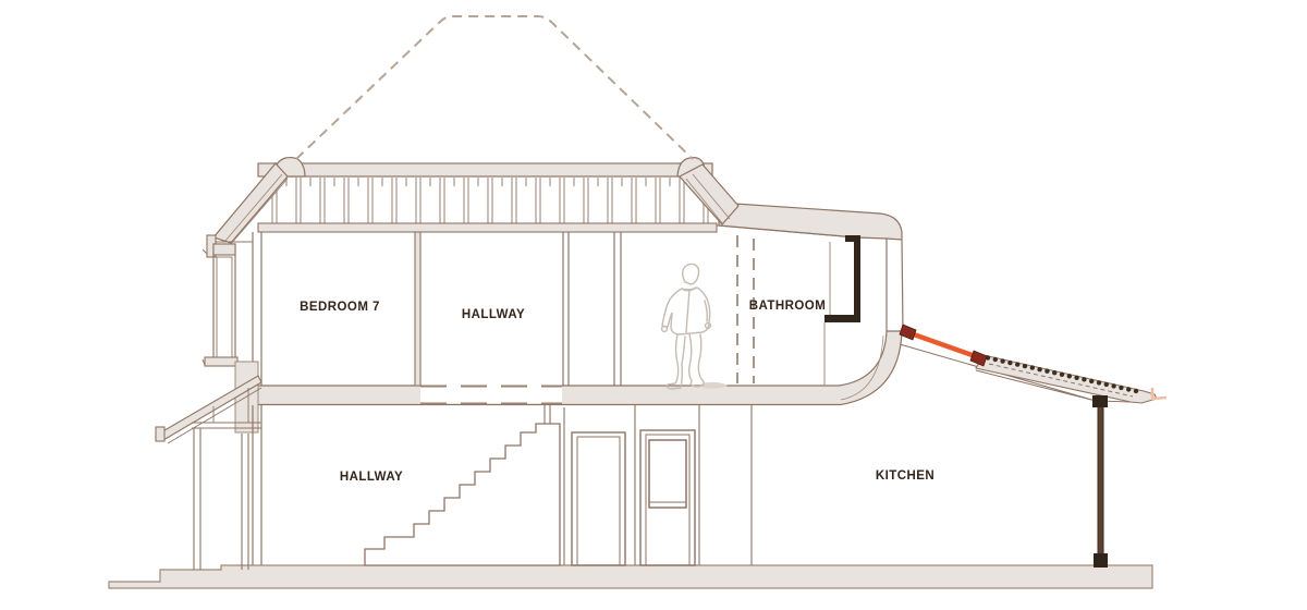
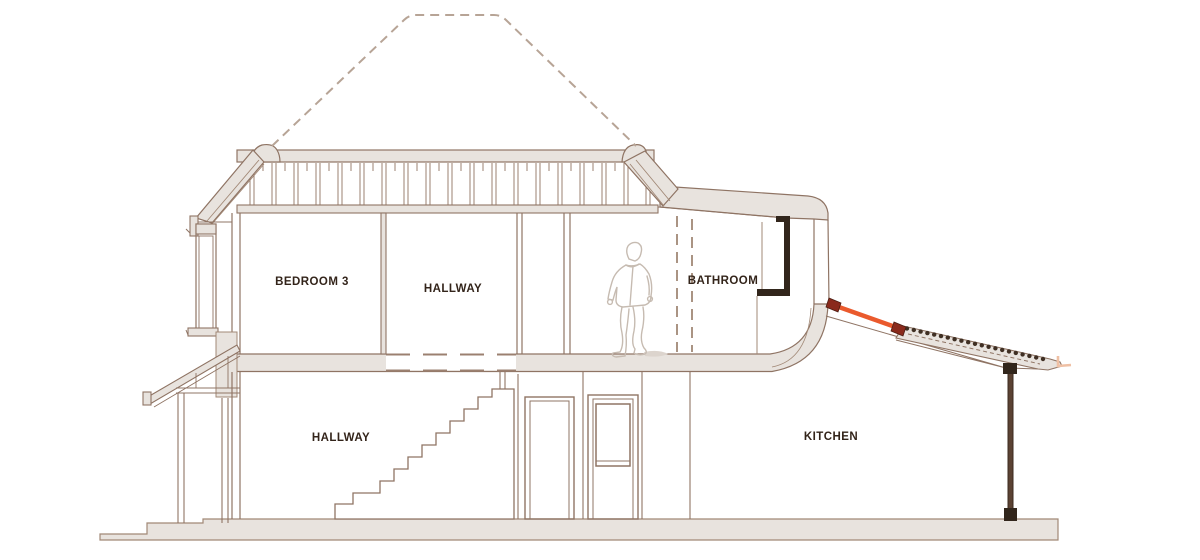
- BEDROOM 7
+ BEDROOM 3
  HALLWAY
  BATHROOM
  HALLWAY
  KITCHEN
